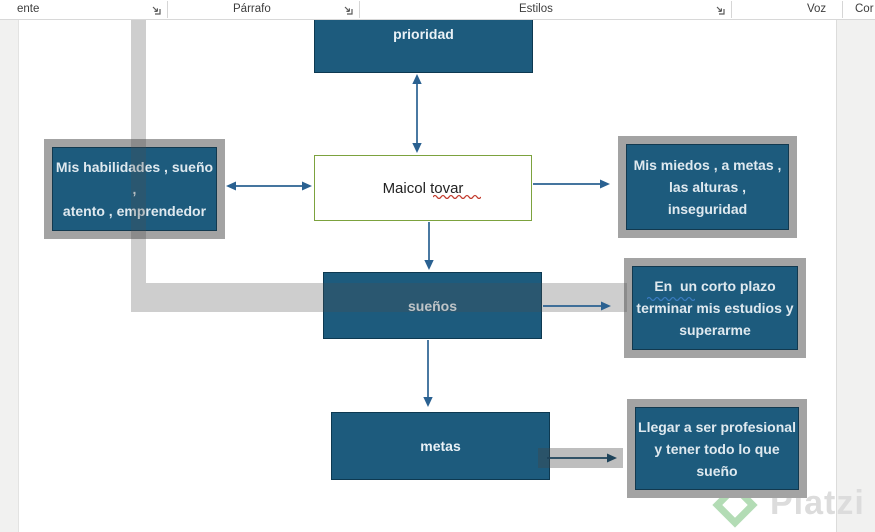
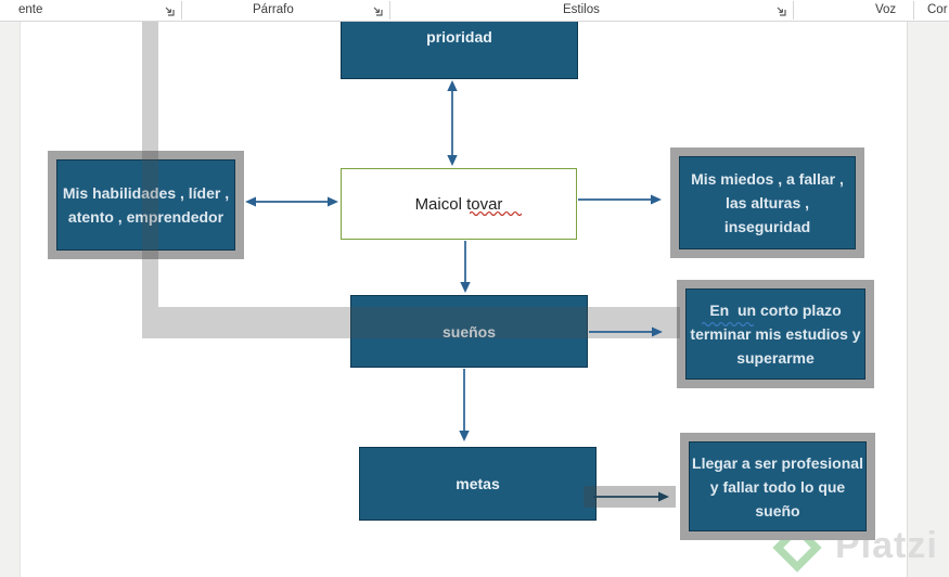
  ente
  Párrafo
  Estilos
  Voz
  Cor
  Platzi
  prioridad
  Maicol tovar
  sueños
  metas
- Mis habilidades , sueño ,
+ Mis habilidades , líder ,
  atento , emprendedor
- Mis miedos , a metas ,
+ Mis miedos , a fallar ,
  las alturas ,
  inseguridad
  En un corto plazo
  terminar mis estudios y
  superarme
  Llegar a ser profesional
- y tener todo lo que
+ y fallar todo lo que
  sueño
